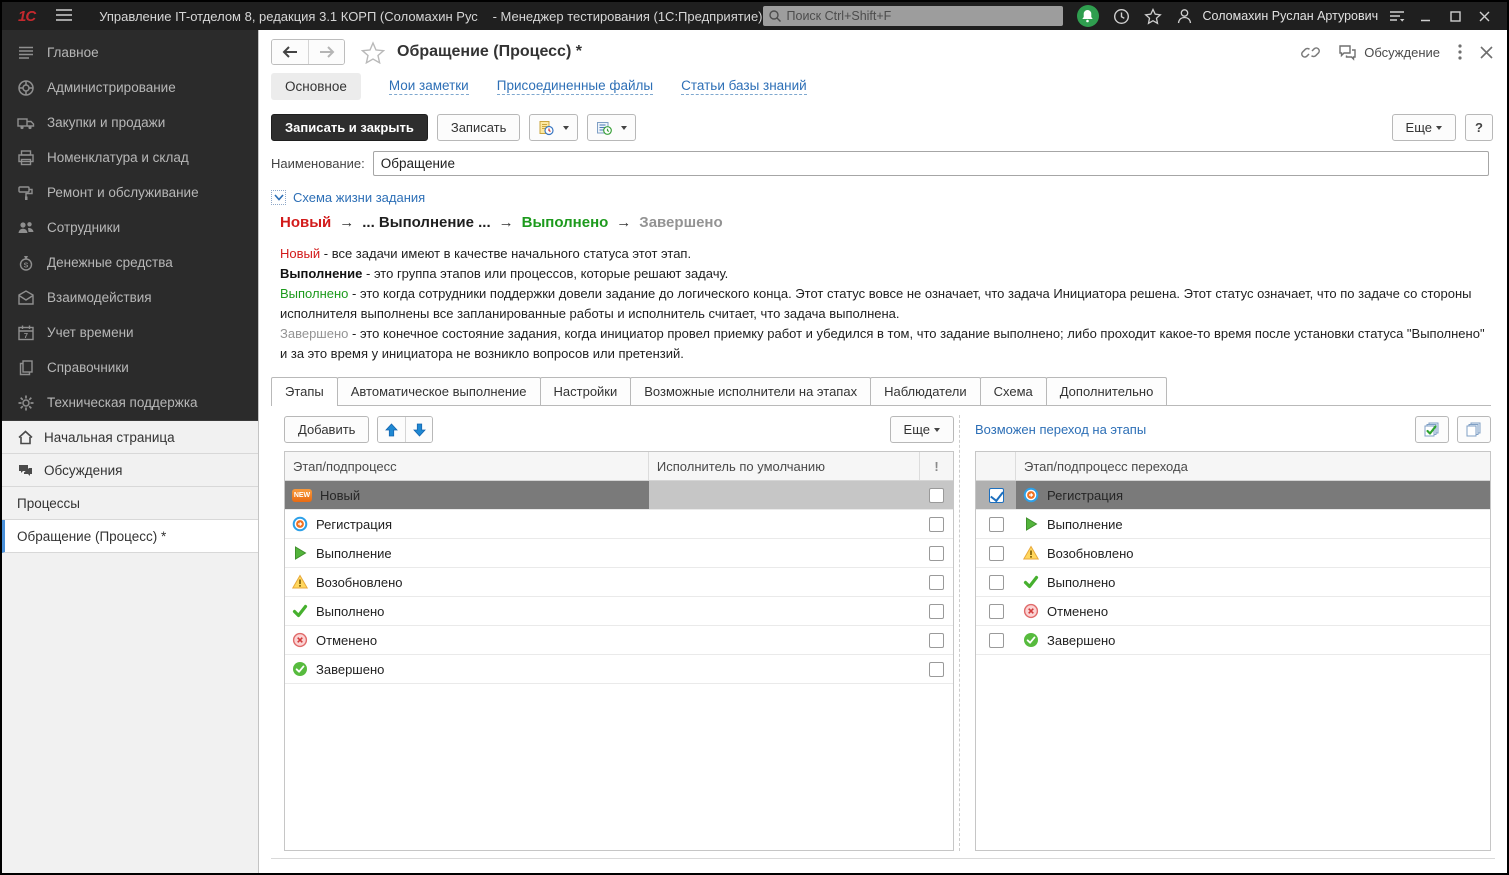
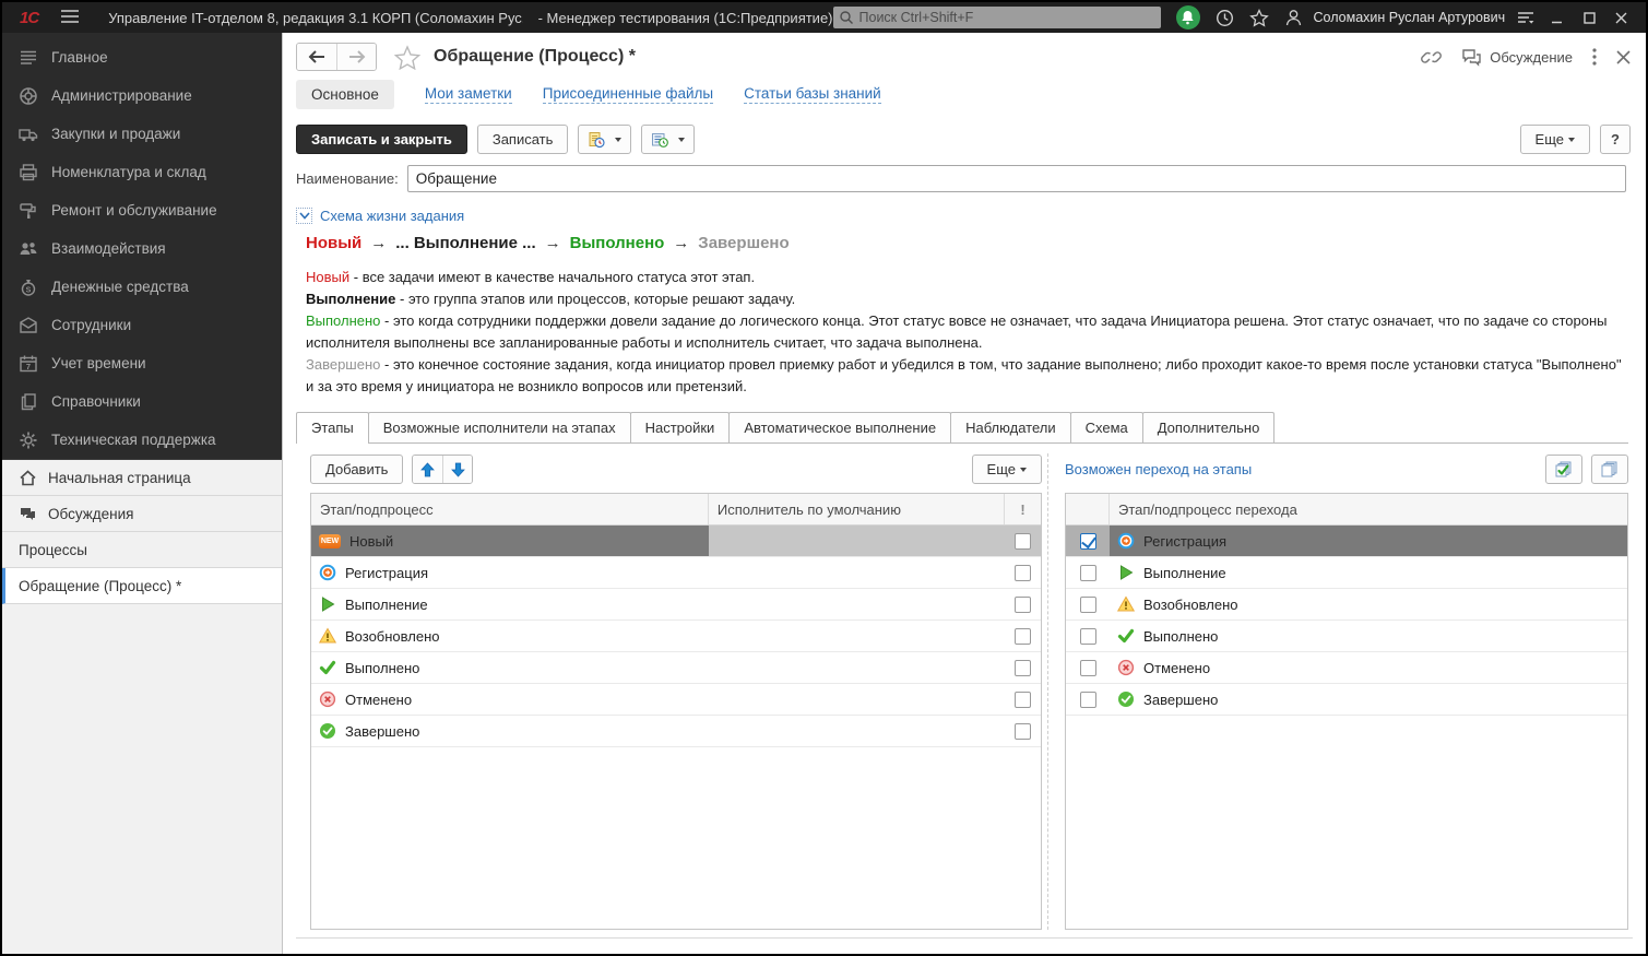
  1С
  Управление IT-отделом 8, редакция 3.1 КОРП (Соломахин Рус
  - Менеджер тестирования (1С:Предприятие)
  Поиск Ctrl+Shift+F
  Соломахин Руслан Артурович
  Главное
  Администрирование
  Закупки и продажи
  Номенклатура и склад
  Ремонт и обслуживание
- Сотрудники
+ Взаимодействия
  Денежные средства
- Взаимодействия
+ Сотрудники
  7
  Учет времени
  Справочники
  Техническая поддержка
  Начальная страница
  Обсуждения
  Процессы
  Обращение (Процесс) *
  Обращение (Процесс) *
  Обсуждение
  Основное
  Мои заметки
  Присоединенные файлы
  Статьи базы знаний
  Записать и закрыть
  Записать
  Еще
  ?
  Наименование:
  Обращение
  Схема жизни задания
  Новый
  →
  ... Выполнение ...
  →
  Выполнено
  →
  Завершено
  Новый - все задачи имеют в качестве начального статуса этот этап.
  Выполнение - это группа этапов или процессов, которые решают задачу.
  Выполнено - это когда сотрудники поддержки довели задание до логического конца. Этот статус вовсе не означает, что задача Инициатора решена. Этот статус означает, что по задаче со стороны исполнителя выполнены все запланированные работы и исполнитель считает, что задача выполнена.
  Завершено - это конечное состояние задания, когда инициатор провел приемку работ и убедился в том, что задание выполнено; либо проходит какое-то время после установки статуса "Выполнено" и за это время у инициатора не возникло вопросов или претензий.
  Этапы
- Автоматическое выполнение
+ Возможные исполнители на этапах
  Настройки
- Возможные исполнители на этапах
+ Автоматическое выполнение
  Наблюдатели
  Схема
  Дополнительно
  Добавить
  Еще
  Этап/подпроцесс
  Исполнитель по умолчанию
  !
  Новый
  Регистрация
  Выполнение
  Возобновлено
  Выполнено
  Отменено
  Завершено
  Возможен переход на этапы
  Этап/подпроцесс перехода
  Регистрация
  Выполнение
  Возобновлено
  Выполнено
  Отменено
  Завершено
